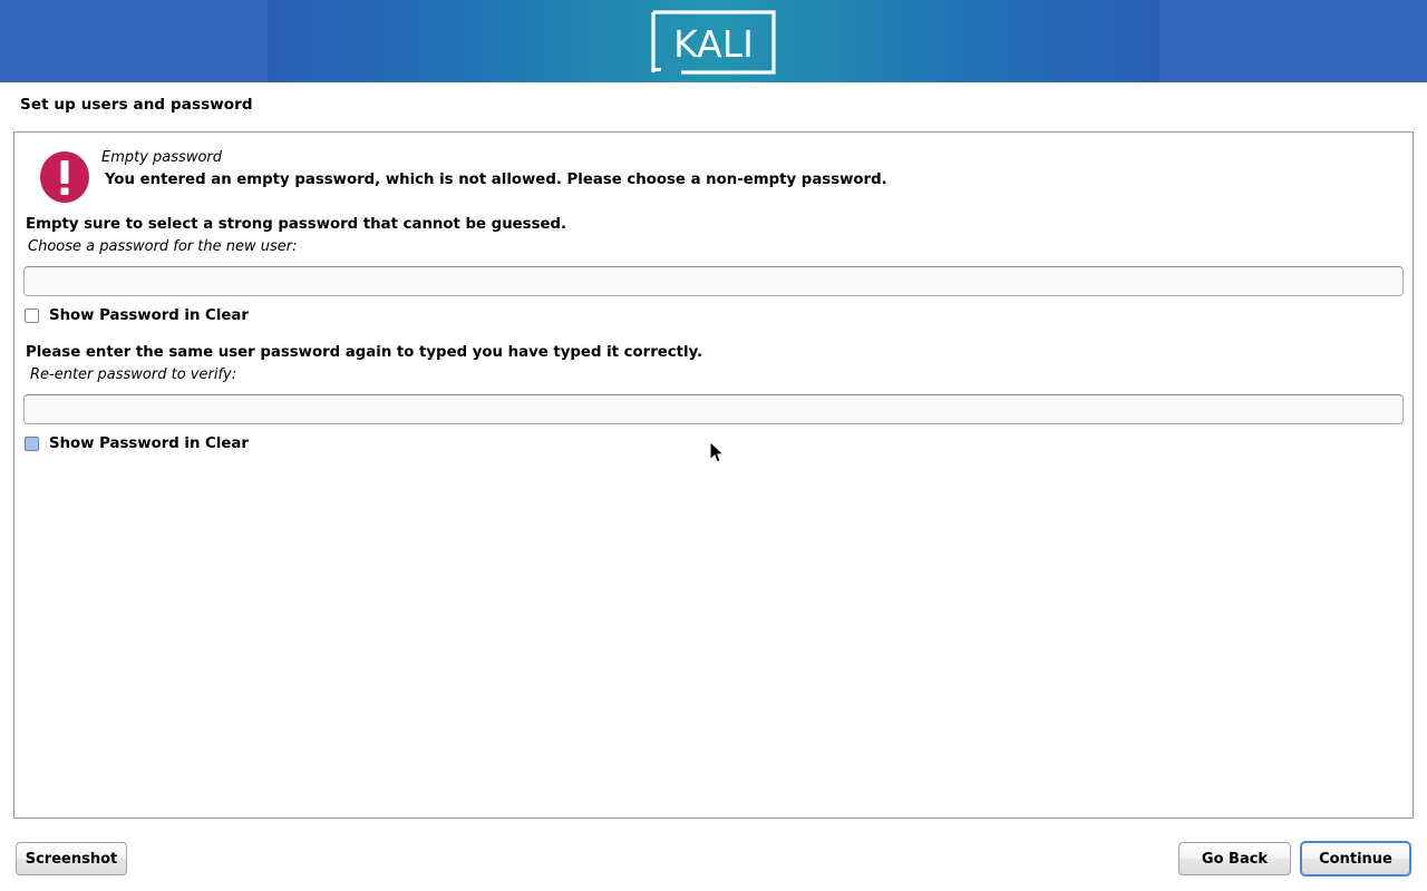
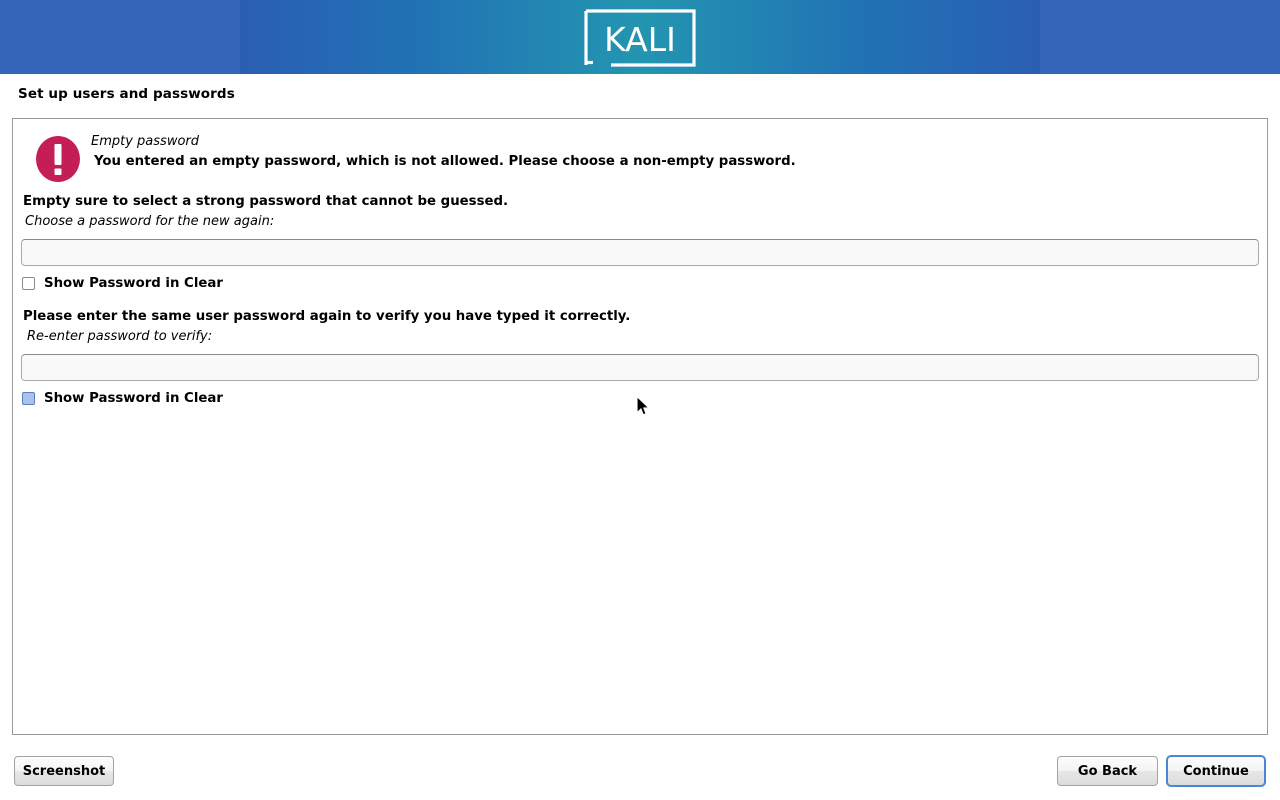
  KALI
- Set up users and password
+ Set up users and passwords
  Empty password
  You entered an empty password, which is not allowed. Please choose a non-empty password.
  Empty sure to select a strong password that cannot be guessed.
- Choose a password for the new user:
+ Choose a password for the new again:
  Show Password in Clear
- Please enter the same user password again to typed you have typed it correctly.
+ Please enter the same user password again to verify you have typed it correctly.
  Re-enter password to verify:
  Show Password in Clear
  Screenshot
  Go Back
  Continue
